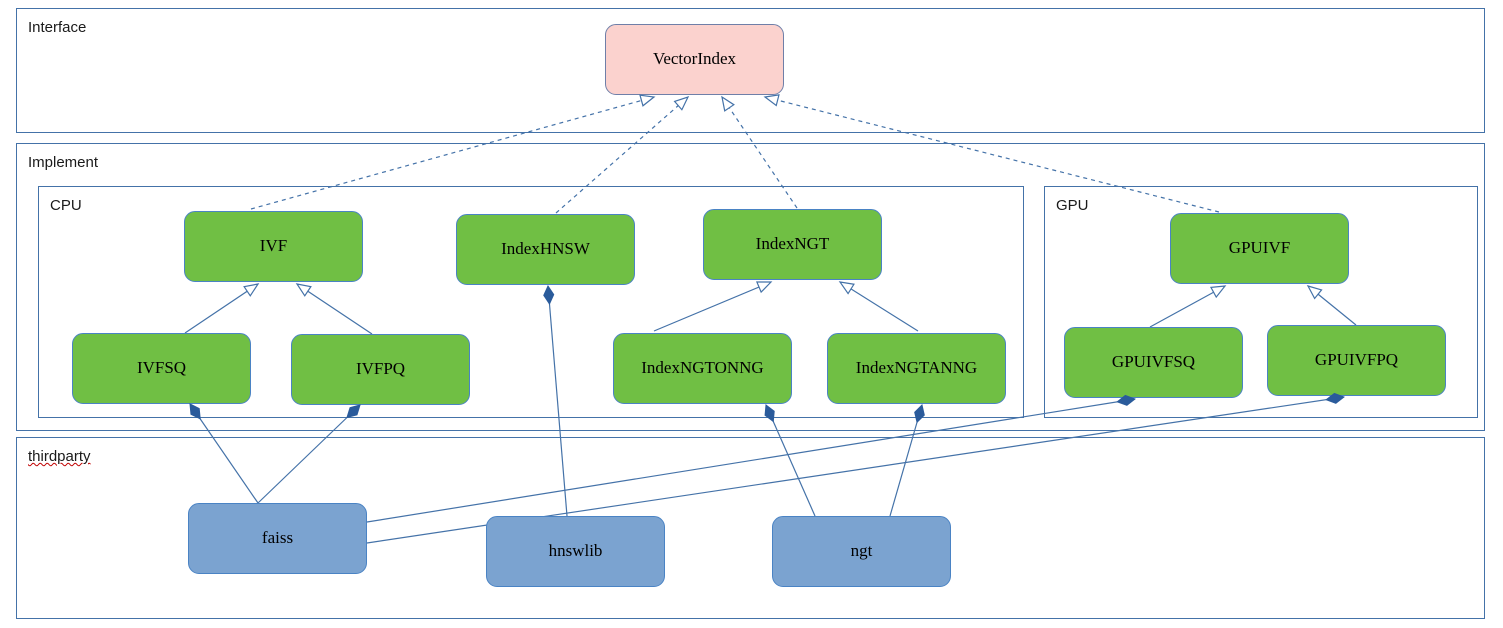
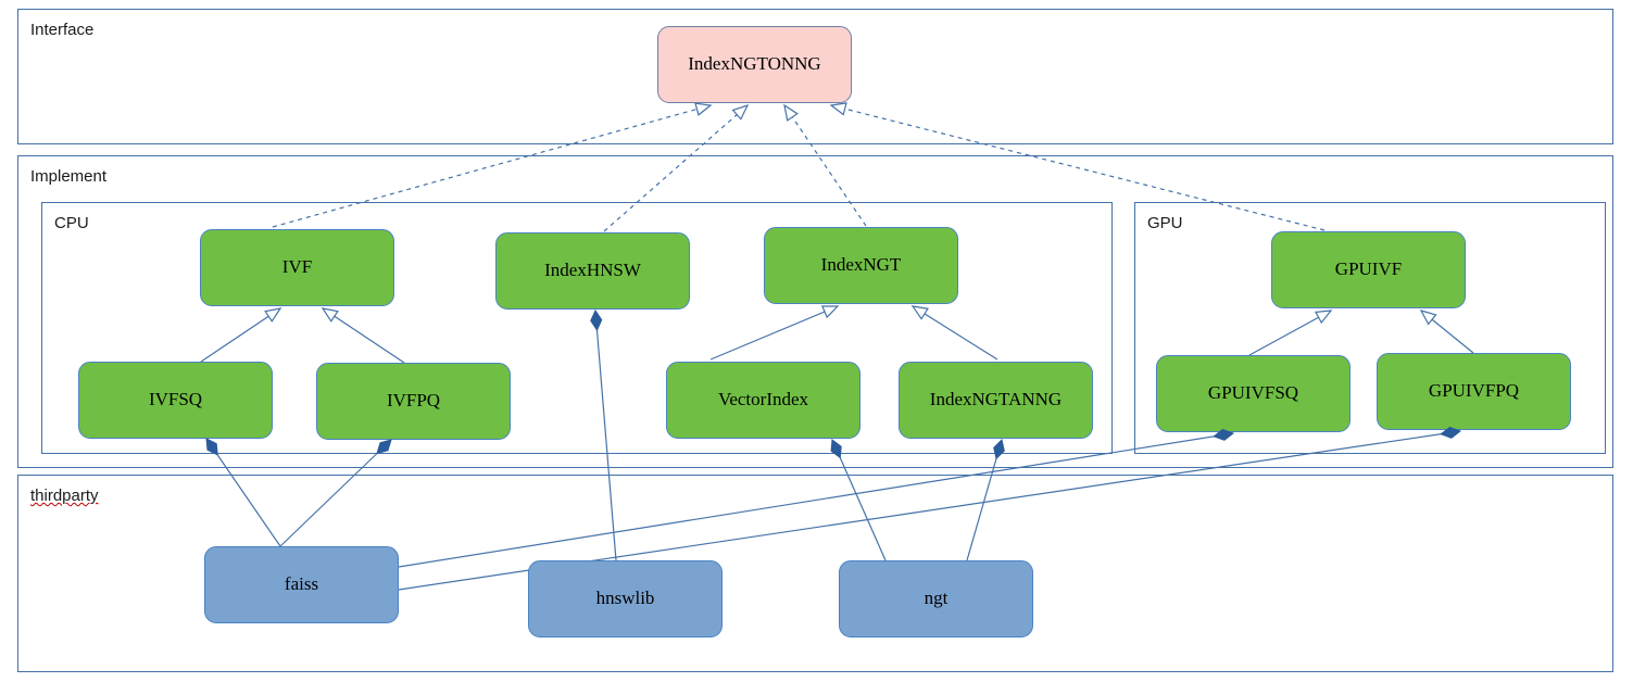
  Interface
  Implement
  CPU
  GPU
  thirdparty
- VectorIndex
+ IndexNGTONNG
  IVF
  IndexHNSW
  IndexNGT
  GPUIVF
  IVFSQ
  IVFPQ
- IndexNGTONNG
+ VectorIndex
  IndexNGTANNG
  GPUIVFSQ
  GPUIVFPQ
  faiss
  hnswlib
  ngt
